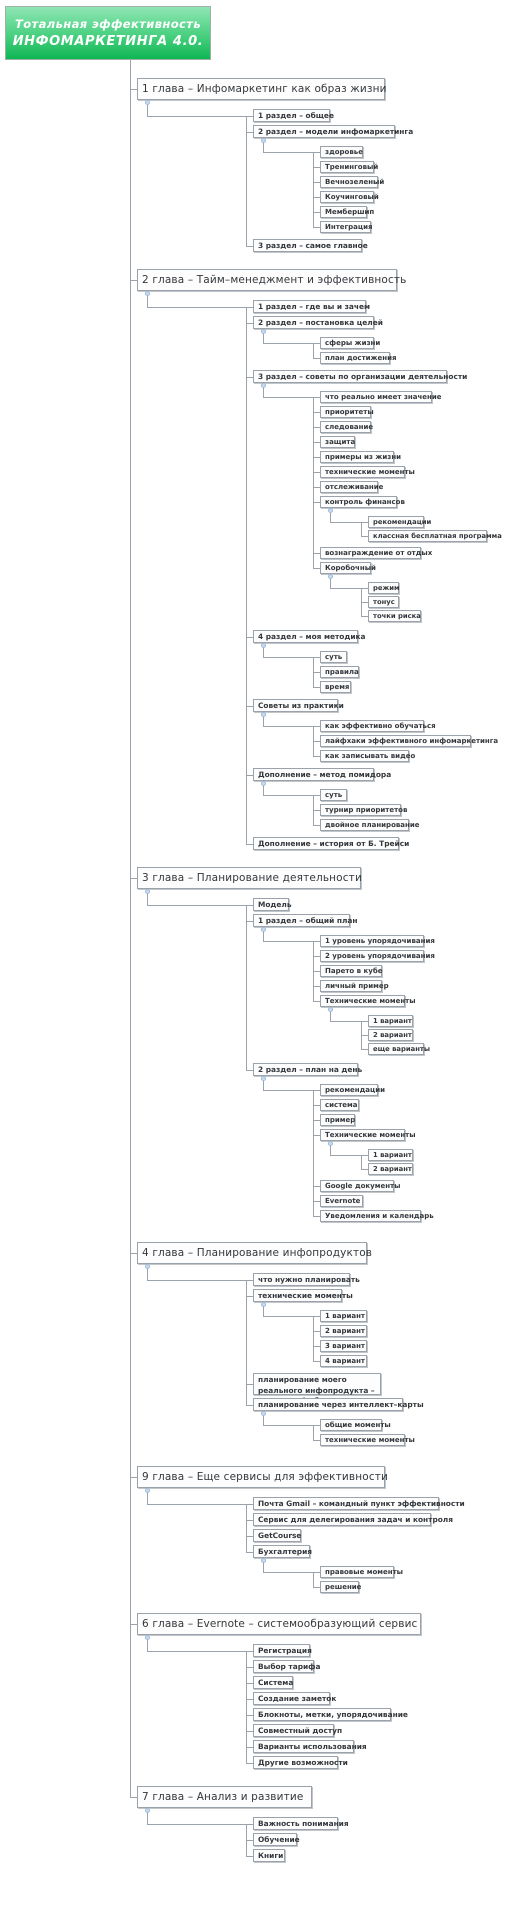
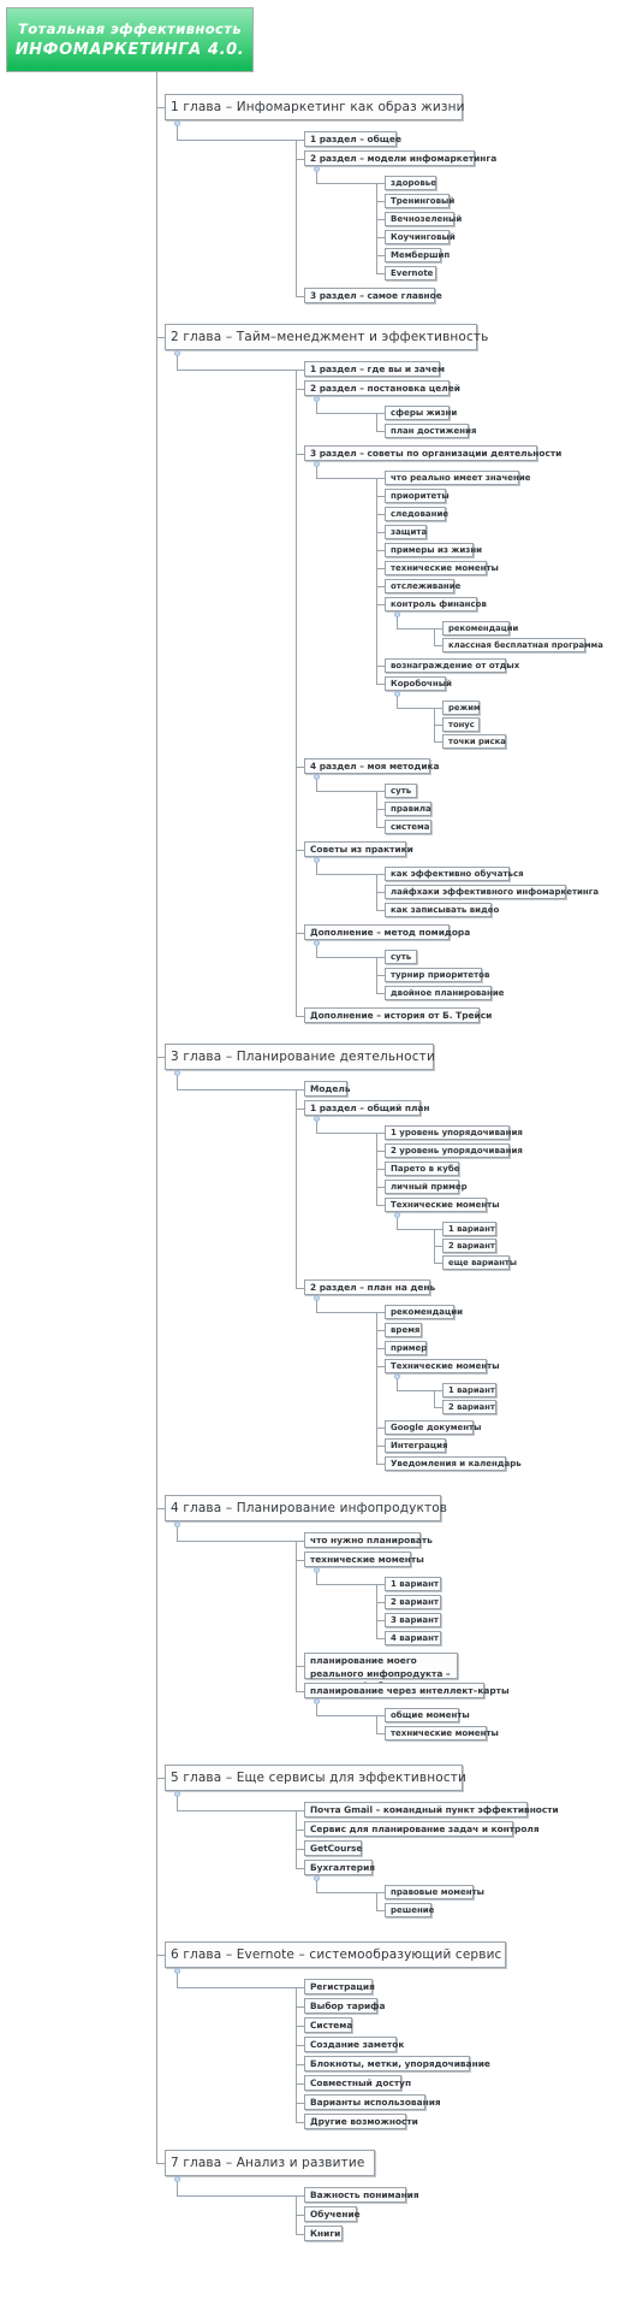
  Тотальная эффективность
  ИНФОМАРКЕТИНГА 4.0.
  1 глава – Инфомаркетинг как образ жизни
  1 раздел – общее
  2 раздел – модели инфомаркетинга
  здоровье
  Тренинговый
  Вечнозеленый
  Коучинговый
  Мембершип
- Интеграция
+ Evernote
  3 раздел – самое главное
  2 глава – Тайм–менеджмент и эффективность
  1 раздел – где вы и зачем
  2 раздел – постановка целей
  сферы жизни
  план достижения
  3 раздел – советы по организации деятельности
  что реально имеет значение
  приоритеты
  следование
  защита
  примеры из жизни
  технические моменты
  отслеживание
  контроль финансов
  рекомендации
  классная бесплатная программа
  вознаграждение от отдых
  Коробочный
  режим
  тонус
  точки риска
  4 раздел – моя методика
  суть
  правила
- время
+ система
  Советы из практики
  как эффективно обучаться
  лайфхаки эффективного инфомаркетинга
  как записывать видео
  Дополнение – метод помидора
  суть
  турнир приоритетов
  двойное планирование
  Дополнение – история от Б. Трейси
  3 глава – Планирование деятельности
  Модель
  1 раздел – общий план
  1 уровень упорядочивания
  2 уровень упорядочивания
  Парето в кубе
  личный пример
  Технические моменты
  1 вариант
  2 вариант
  еще варианты
  2 раздел – план на день
  рекомендации
- система
+ время
  пример
  Технические моменты
  1 вариант
  2 вариант
  Google документы
- Evernote
+ Интеграция
  Уведомления и календарь
  4 глава – Планирование инфопродуктов
  что нужно планировать
  технические моменты
  1 вариант
  2 вариант
  3 вариант
  4 вариант
  планирование моего реального инфопродукта –
  планирование через интеллект–карты
  общие моменты
  технические моменты
- 9 глава – Еще сервисы для эффективности
+ 5 глава – Еще сервисы для эффективности
  Почта Gmail – командный пункт эффективности
- Сервис для делегирования задач и контроля
+ Сервис для планирование задач и контроля
  GetCourse
  Бухгалтерия
  правовые моменты
  решение
  6 глава – Evernote – системообразующий сервис
  Регистрация
  Выбор тарифа
  Система
  Создание заметок
  Блокноты, метки, упорядочивание
  Совместный доступ
  Варианты использования
  Другие возможности
  7 глава – Анализ и развитие
  Важность понимания
  Обучение
  Книги
